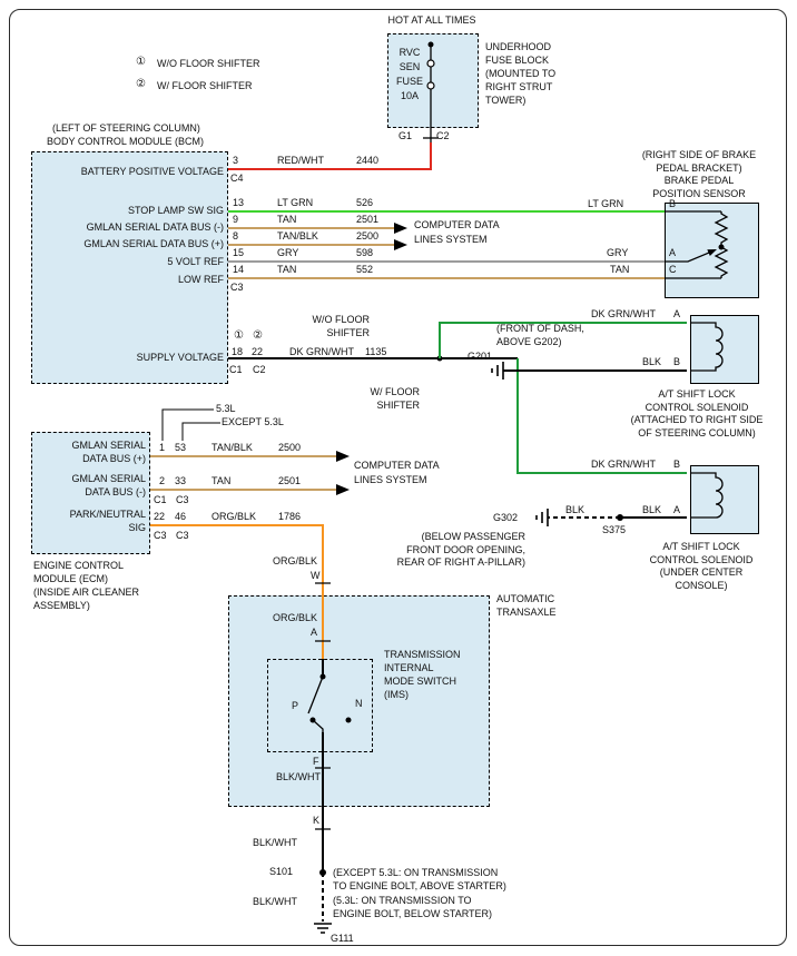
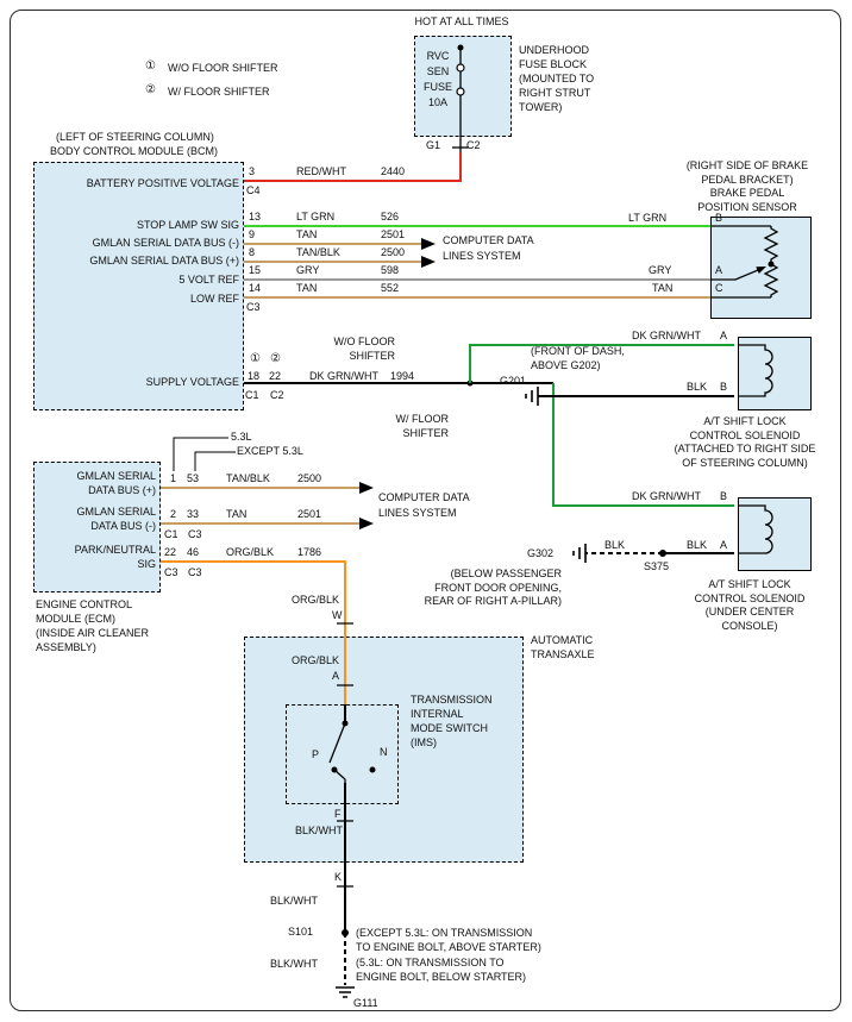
  HOT AT ALL TIMES
  RVC
  SEN
  FUSE
  10A
  UNDERHOOD
  FUSE BLOCK
  (MOUNTED TO
  RIGHT STRUT
  TOWER)
  G1
  C2
  ①
  W/O FLOOR SHIFTER
  ②
  W/ FLOOR SHIFTER
  (LEFT OF STEERING COLUMN)
  BODY CONTROL MODULE (BCM)
  BATTERY POSITIVE VOLTAGE
  STOP LAMP SW SIG
  GMLAN SERIAL DATA BUS (-)
  GMLAN SERIAL DATA BUS (+)
  5 VOLT REF
  LOW REF
  SUPPLY VOLTAGE
  3
  RED/WHT
  2440
  C4
  13
  LT GRN
  526
  9
  TAN
  2501
  8
  TAN/BLK
  2500
  15
  GRY
  598
  14
  TAN
  552
  C3
  ①
  ②
  18
  22
  DK GRN/WHT
- 1135
+ 1994
  C1
  C2
  COMPUTER DATA
  LINES SYSTEM
  COMPUTER DATA
  LINES SYSTEM
  (RIGHT SIDE OF BRAKE
  PEDAL BRACKET)
  BRAKE PEDAL
  POSITION SENSOR
  LT GRN
  B
  GRY
  A
  TAN
  C
  W/O FLOOR
  SHIFTER
  W/ FLOOR
  SHIFTER
  DK GRN/WHT
  A
  (FRONT OF DASH,
  ABOVE G202)
  G201
  BLK
  B
  A/T SHIFT LOCK
  CONTROL SOLENOID
  (ATTACHED TO RIGHT SIDE
  OF STEERING COLUMN)
  DK GRN/WHT
  B
  G302
  BLK
  BLK
  A
  S375
  (BELOW PASSENGER
  FRONT DOOR OPENING,
  REAR OF RIGHT A-PILLAR)
  A/T SHIFT LOCK
  CONTROL SOLENOID
  (UNDER CENTER
  CONSOLE)
  5.3L
  EXCEPT 5.3L
  GMLAN SERIAL
  DATA BUS (+)
  GMLAN SERIAL
  DATA BUS (-)
  PARK/NEUTRAL
  SIG
  1
  53
  TAN/BLK
  2500
  2
  33
  TAN
  2501
  C1
  C3
  22
  46
  ORG/BLK
  1786
  C3
  C3
  ENGINE CONTROL
  MODULE (ECM)
  (INSIDE AIR CLEANER
  ASSEMBLY)
  ORG/BLK
  W
  ORG/BLK
  A
  AUTOMATIC
  TRANSAXLE
  TRANSMISSION
  INTERNAL
  MODE SWITCH
  (IMS)
  P
  N
  F
  BLK/WHT
  K
  BLK/WHT
  S101
  (EXCEPT 5.3L: ON TRANSMISSION
  TO ENGINE BOLT, ABOVE STARTER)
  (5.3L: ON TRANSMISSION TO
  ENGINE BOLT, BELOW STARTER)
  BLK/WHT
  G111
